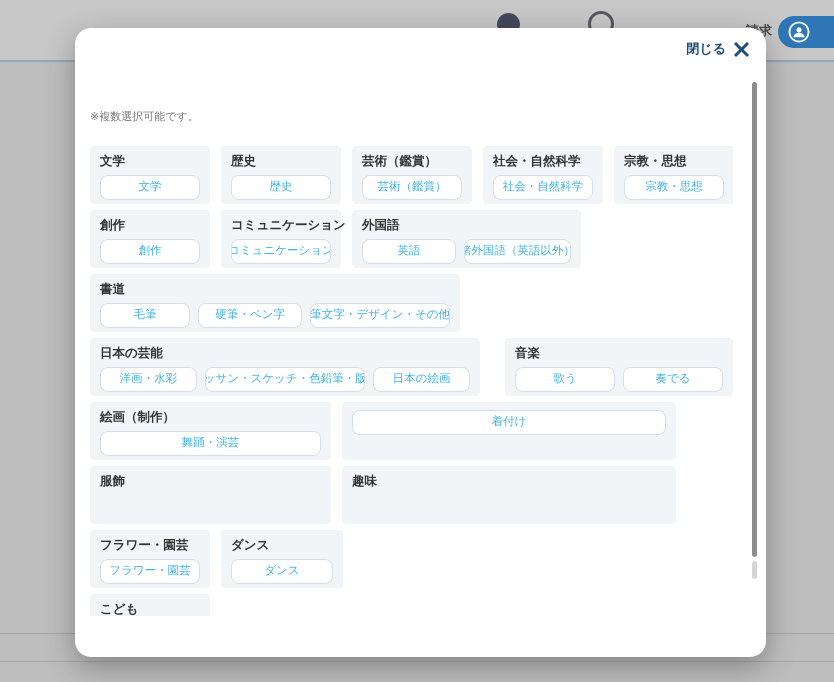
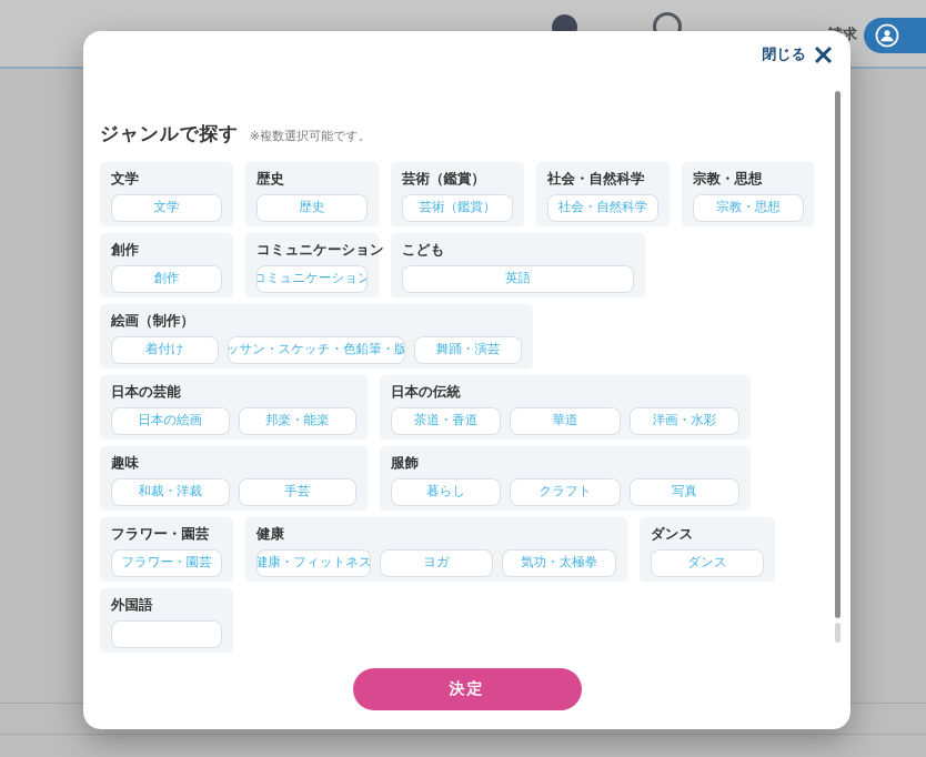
  閉じる
+ ジャンルで探す
  ※複数選択可能です。
  文学
  文学
  歴史
  歴史
  芸術（鑑賞）
  芸術（鑑賞）
  社会・自然科学
  社会・自然科学
  宗教・思想
  宗教・思想
  創作
  創作
  コミュニケーション
  コミュニケーション
- 外国語
+ こども
  英語
- 諸外国語（英語以外）
- 書道
- 毛筆
- 硬筆・ペン字
- 筆文字・デザイン・その他
- 日本の芸能
+ 絵画（制作）
- 洋画・水彩
+ 着付け
  ッサン・スケッチ・色鉛筆・版
- 日本の絵画
+ 舞踊・演芸
- 音楽
- 歌う
- 奏でる
- 絵画（制作）
+ 日本の芸能
- 舞踊・演芸
+ 日本の絵画
+ 邦楽・能楽
+ 日本の伝統
+ 茶道・香道
+ 華道
- 着付け
+ 洋画・水彩
- 服飾
+ 趣味
+ 和裁・洋裁
+ 手芸
- 趣味
+ 服飾
+ 暮らし
+ クラフト
+ 写真
  フラワー・園芸
  フラワー・園芸
+ 健康
+ 健康・フィットネス
+ ヨガ
+ 気功・太極拳
  ダンス
  ダンス
- こども
+ 外国語
+ 決定
